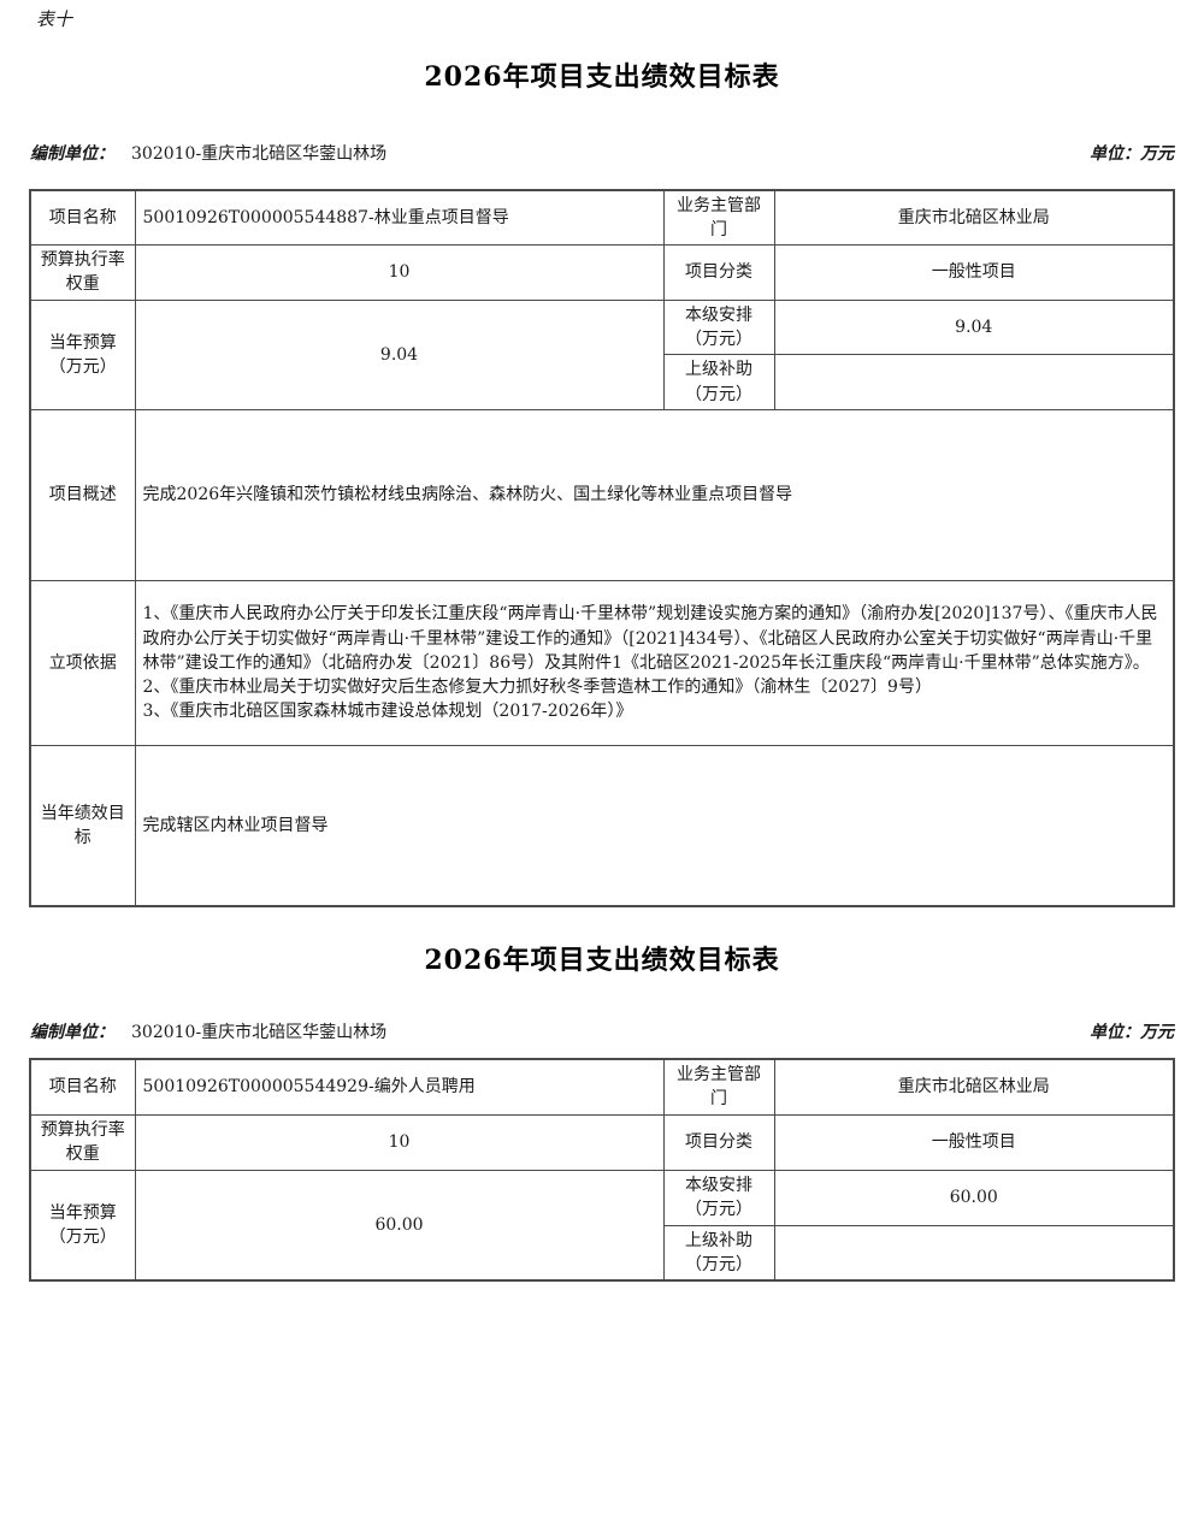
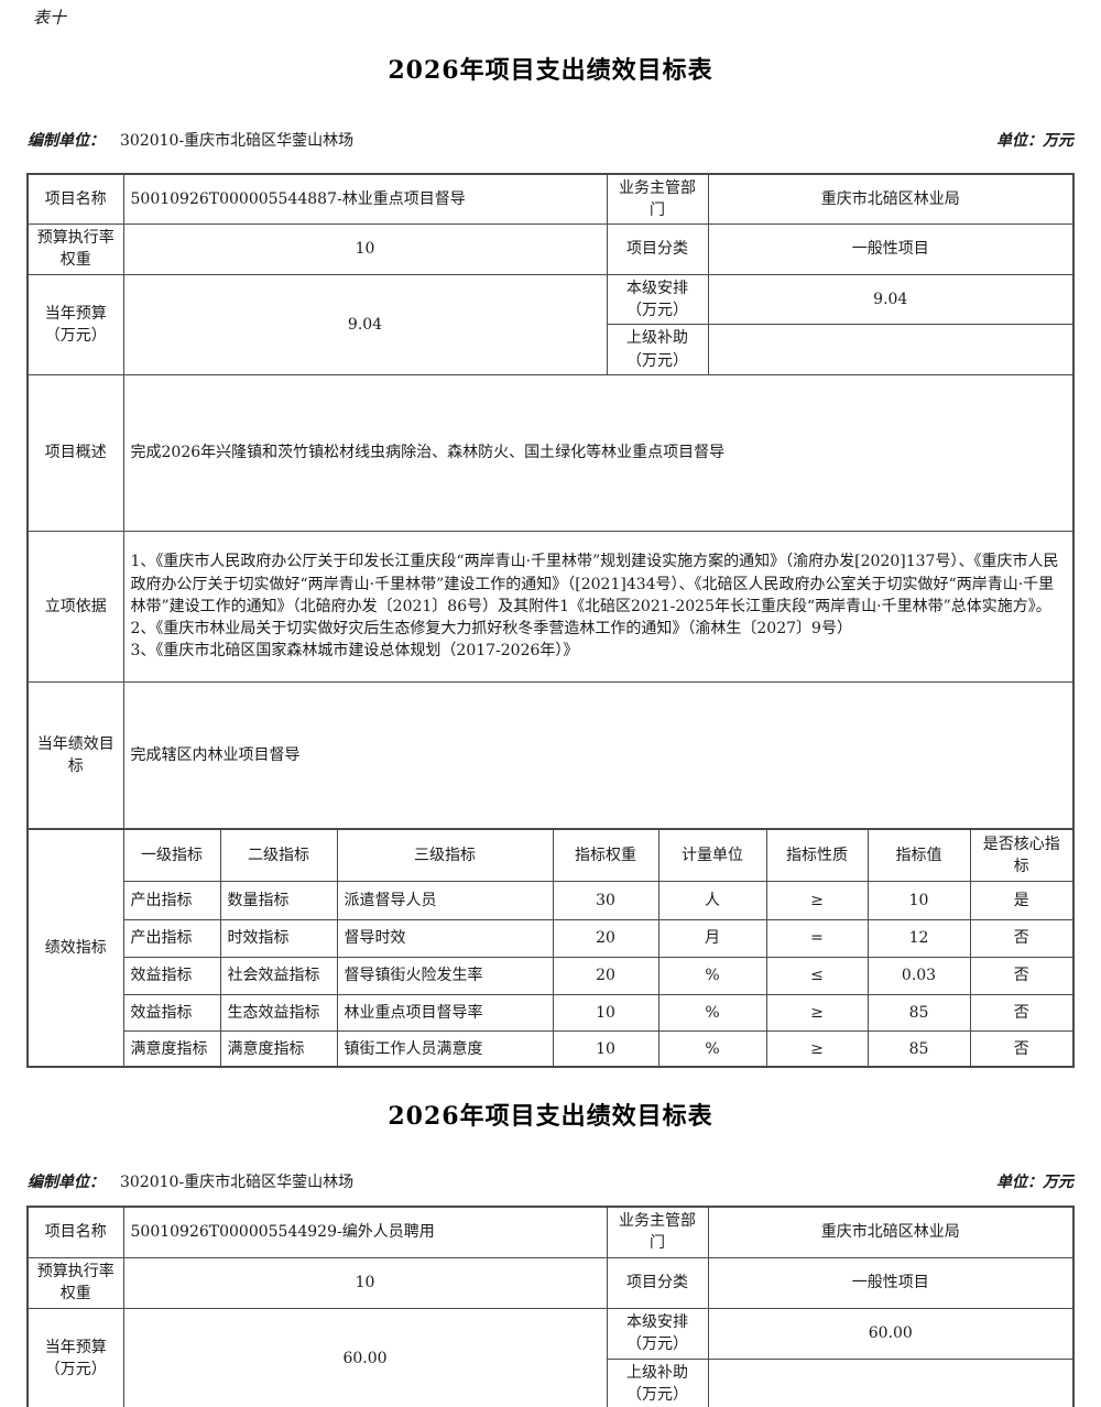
  表十
  2026年项目支出绩效目标表
  编制单位：
  302010-重庆市北碚区华蓥山林场
  单位：万元
  项目名称	50010926T000005544887-林业重点项目督导	业务主管部门	重庆市北碚区林业局
  预算执行率权重	10	项目分类	一般性项目
  当年预算（万元）	9.04	本级安排（万元）	9.04
  上级补助（万元）
  项目概述	完成2026年兴隆镇和茨竹镇松材线虫病除治、森林防火、国土绿化等林业重点项目督导
  立项依据	1、《重庆市人民政府办公厅关于印发长江重庆段“两岸青山·千里林带”规划建设实施方案的通知》（渝府办发[2020]137号）、《重庆市人民政府办公厅关于切实做好“两岸青山·千里林带”建设工作的通知》（[2021]434号）、《北碚区人民政府办公室关于切实做好“两岸青山·千里林带”建设工作的通知》（北碚府办发〔2021〕86号）及其附件1《北碚区2021-2025年长江重庆段“两岸青山·千里林带”总体实施方》。 2、《重庆市林业局关于切实做好灾后生态修复大力抓好秋冬季营造林工作的通知》（渝林生〔2027〕9号） 3、《重庆市北碚区国家森林城市建设总体规划（2017-2026年）》
  当年绩效目标	完成辖区内林业项目督导
+ 绩效指标	一级指标	二级指标	三级指标	指标权重	计量单位	指标性质	指标值	是否核心指标
+ 产出指标	数量指标	派遣督导人员	30	人	≥	10	是
+ 产出指标	时效指标	督导时效	20	月	=	12	否
+ 效益指标	社会效益指标	督导镇街火险发生率	20	%	≤	0.03	否
+ 效益指标	生态效益指标	林业重点项目督导率	10	%	≥	85	否
+ 满意度指标	满意度指标	镇街工作人员满意度	10	%	≥	85	否
  2026年项目支出绩效目标表
  编制单位：
  302010-重庆市北碚区华蓥山林场
  单位：万元
  项目名称	50010926T000005544929-编外人员聘用	业务主管部门	重庆市北碚区林业局
  预算执行率权重	10	项目分类	一般性项目
  当年预算（万元）	60.00	本级安排（万元）	60.00
  上级补助（万元）
